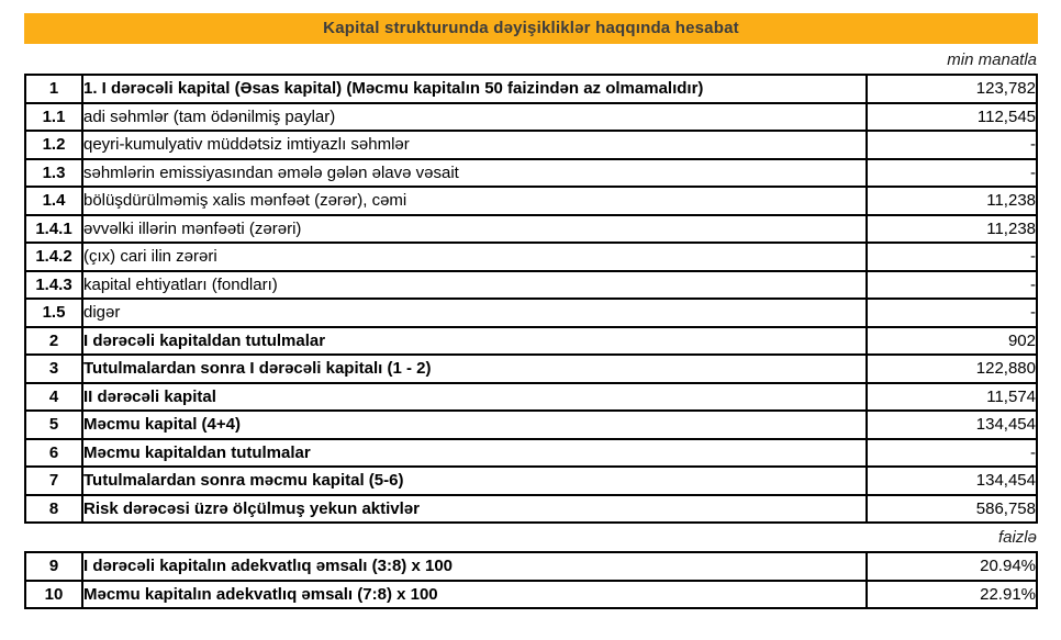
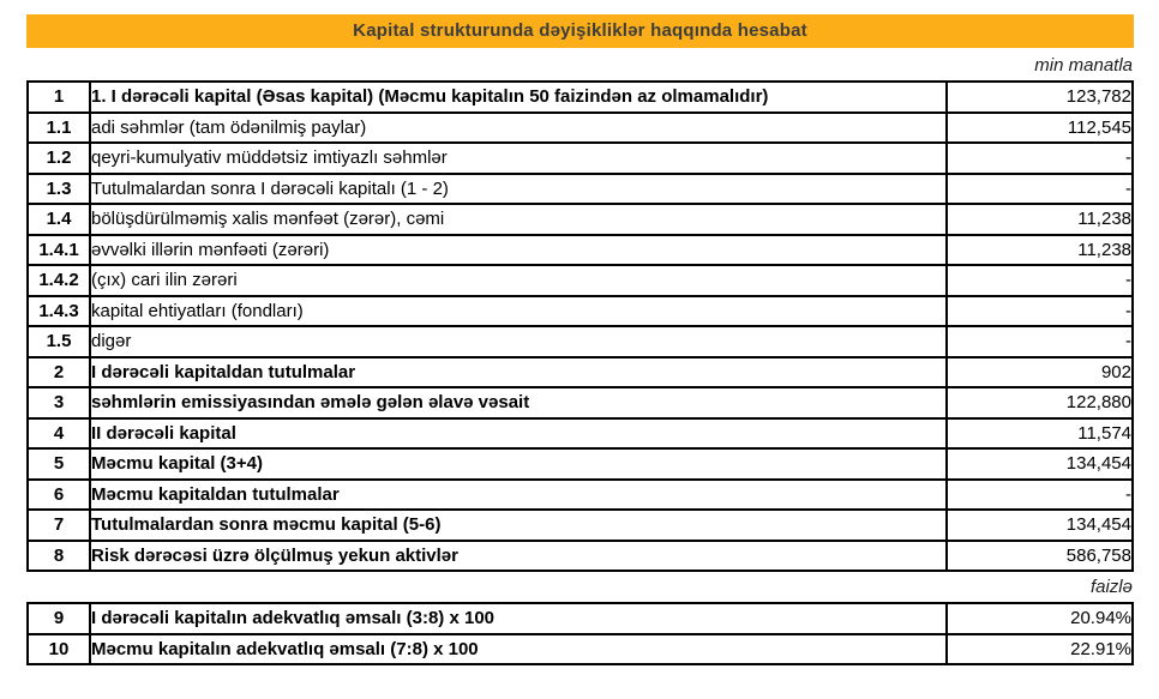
  Kapital strukturunda dəyişikliklər haqqında hesabat
  min manatla
  1	1. I dərəcəli kapital (Əsas kapital) (Məcmu kapitalın 50 faizindən az olmamalıdır)	123,782
  1.1	adi səhmlər (tam ödənilmiş paylar)	112,545
  1.2	qeyri-kumulyativ müddətsiz imtiyazlı səhmlər	-
- 1.3	səhmlərin emissiyasından əmələ gələn əlavə vəsait	-
+ 1.3	Tutulmalardan sonra I dərəcəli kapitalı (1 - 2)	-
  1.4	bölüşdürülməmiş xalis mənfəət (zərər), cəmi	11,238
  1.4.1	əvvəlki illərin mənfəəti (zərəri)	11,238
  1.4.2	(çıx) cari ilin zərəri	-
  1.4.3	kapital ehtiyatları (fondları)	-
  1.5	digər	-
  2	I dərəcəli kapitaldan tutulmalar	902
- 3	Tutulmalardan sonra I dərəcəli kapitalı (1 - 2)	122,880
+ 3	səhmlərin emissiyasından əmələ gələn əlavə vəsait	122,880
  4	II dərəcəli kapital	11,574
- 5	Məcmu kapital (4+4)	134,454
+ 5	Məcmu kapital (3+4)	134,454
  6	Məcmu kapitaldan tutulmalar	-
  7	Tutulmalardan sonra məcmu kapital (5-6)	134,454
  8	Risk dərəcəsi üzrə ölçülmuş yekun aktivlər	586,758
  faizlə
  9	I dərəcəli kapitalın adekvatlıq əmsalı (3:8) x 100	20.94%
  10	Məcmu kapitalın adekvatlıq əmsalı (7:8) x 100	22.91%
